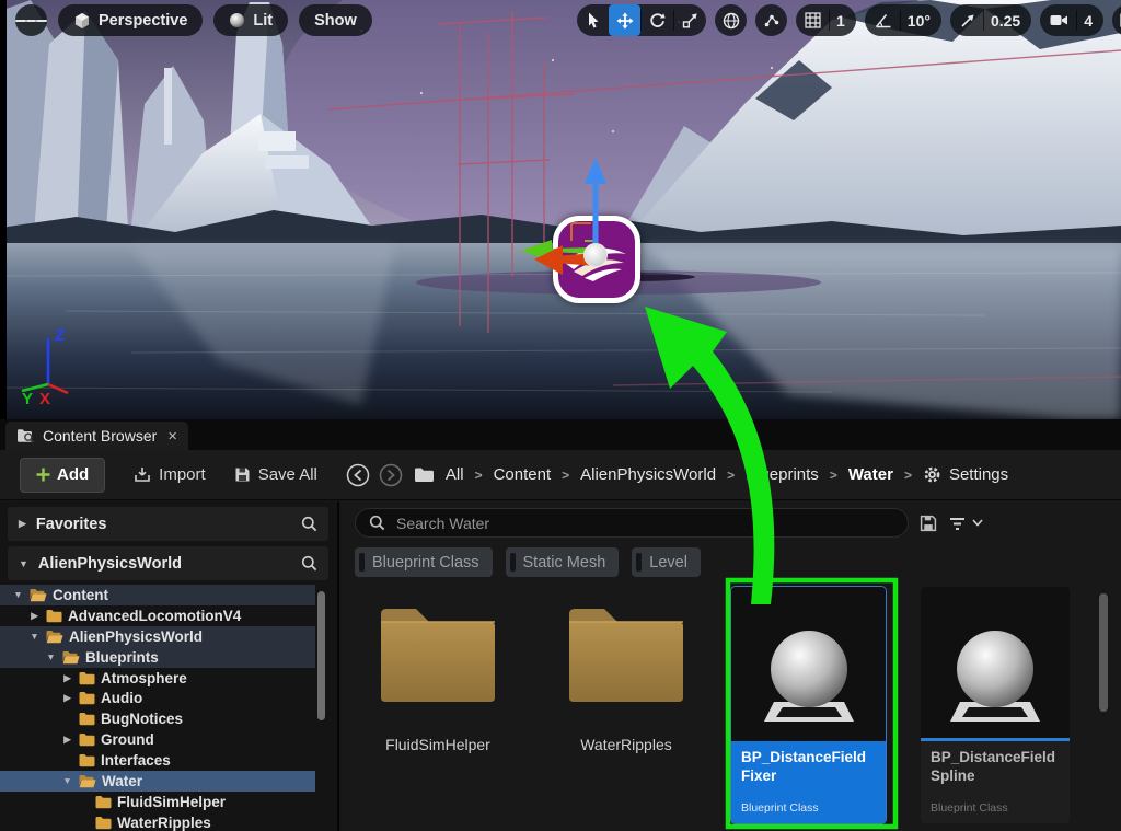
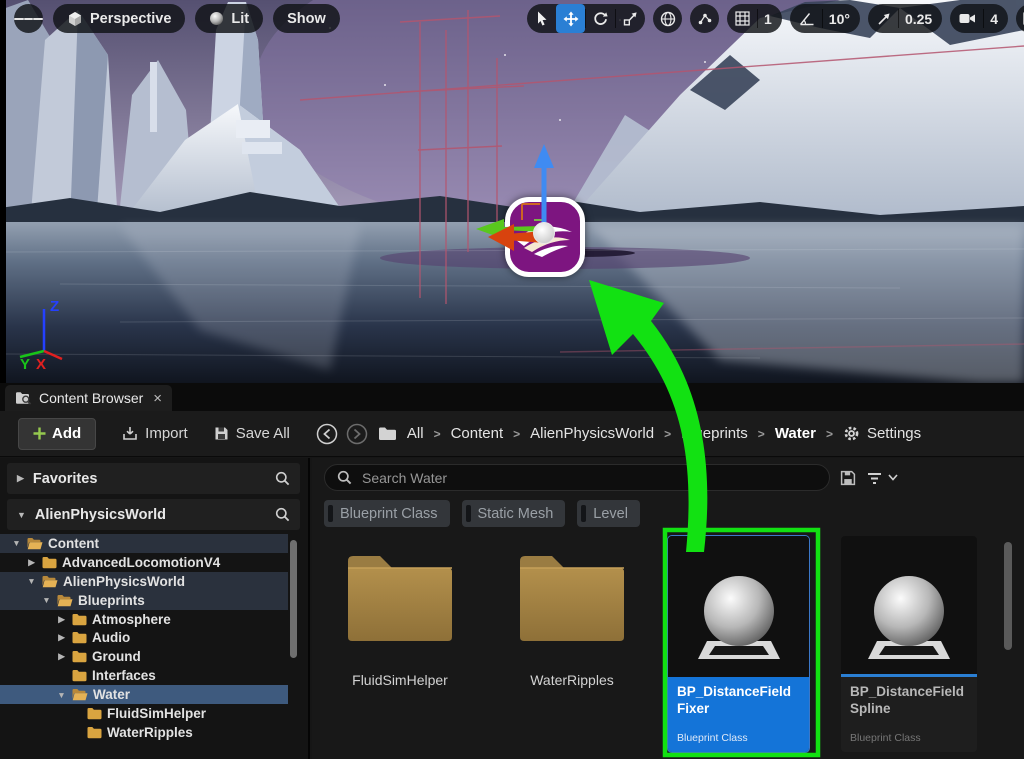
  Perspective
  Lit
  Show
  1
  10°
  0.25
  4
  Z
  Y
  X
  Content Browser
  ×
  Add
  Import
  Save All
  All
  >
  Content
  >
  AlienPhysicsWorld
  >
  eprints
  >
  Water
  >
  Settings
  ▶
  Favorites
  ▼
  AlienPhysicsWorld
  ▼
  Content
  ▶
  AdvancedLocomotionV4
  ▼
  AlienPhysicsWorld
  ▼
  Blueprints
  ▶
  Atmosphere
  ▶
  Audio
- BugNotices
  ▶
  Ground
  Interfaces
  ▼
  Water
  FluidSimHelper
  WaterRipples
  Search Water
  Blueprint Class
  Static Mesh
  Level
  FluidSimHelper
  WaterRipples
  BP_DistanceField
  Fixer
  Blueprint Class
  BP_DistanceField
  Spline
  Blueprint Class
